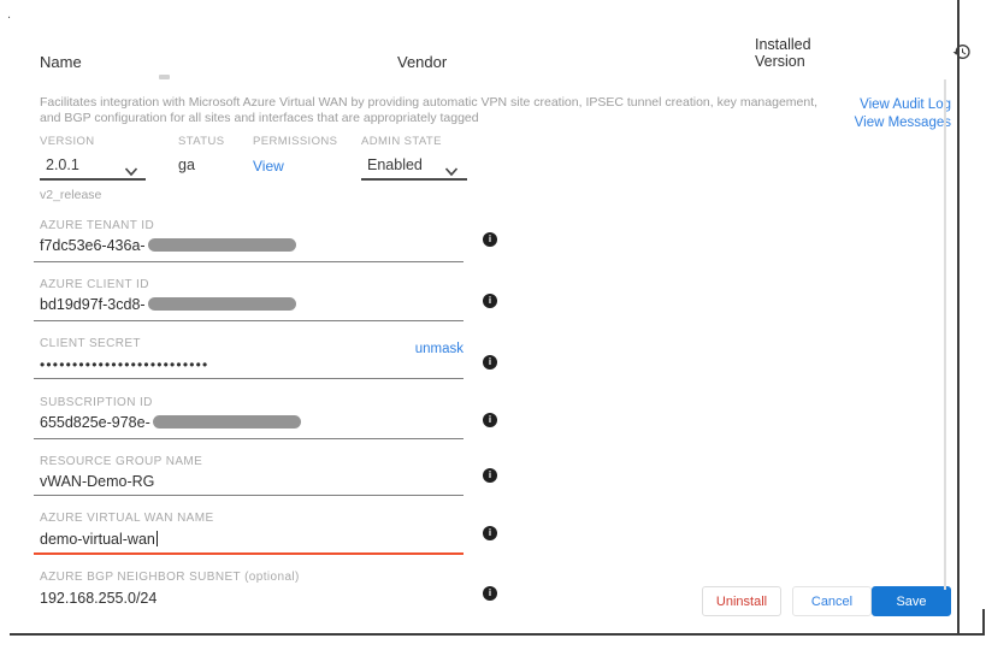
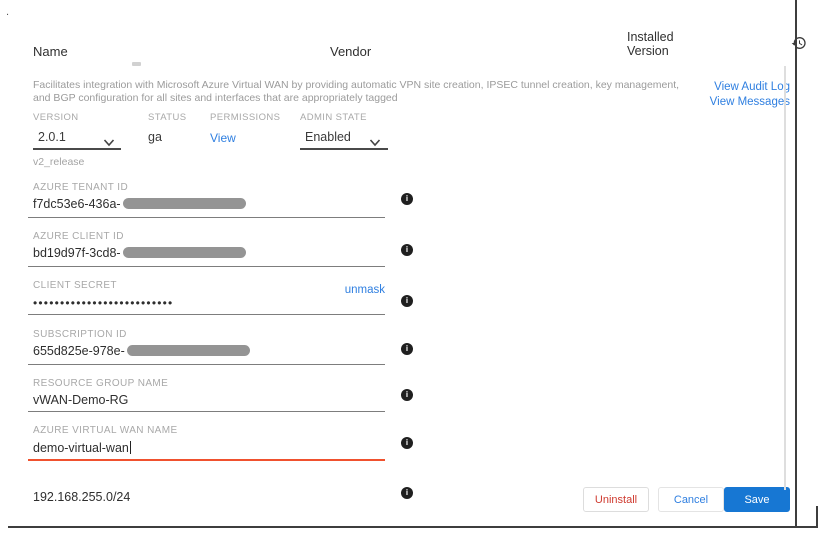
  .
  Name
  Vendor
  Installed Version
  Facilitates integration with Microsoft Azure Virtual WAN by providing automatic VPN site creation, IPSEC tunnel creation, key management, and BGP configuration for all sites and interfaces that are appropriately tagged
  View Audit Log
  View Messages
  VERSION
  STATUS
  PERMISSIONS
  ADMIN STATE
  2.0.1
  ga
  View
  Enabled
  v2_release
  AZURE TENANT ID
  f7dc53e6-436a-
  i
  AZURE CLIENT ID
  bd19d97f-3cd8-
  i
  CLIENT SECRET
  unmask
  ••••••••••••••••••••••••••
  i
  SUBSCRIPTION ID
  655d825e-978e-
  i
  RESOURCE GROUP NAME
  vWAN-Demo-RG
  i
  AZURE VIRTUAL WAN NAME
  demo-virtual-wan
  i
- AZURE BGP NEIGHBOR SUBNET (optional)
  192.168.255.0/24
  i
  Uninstall
  Cancel
  Save
